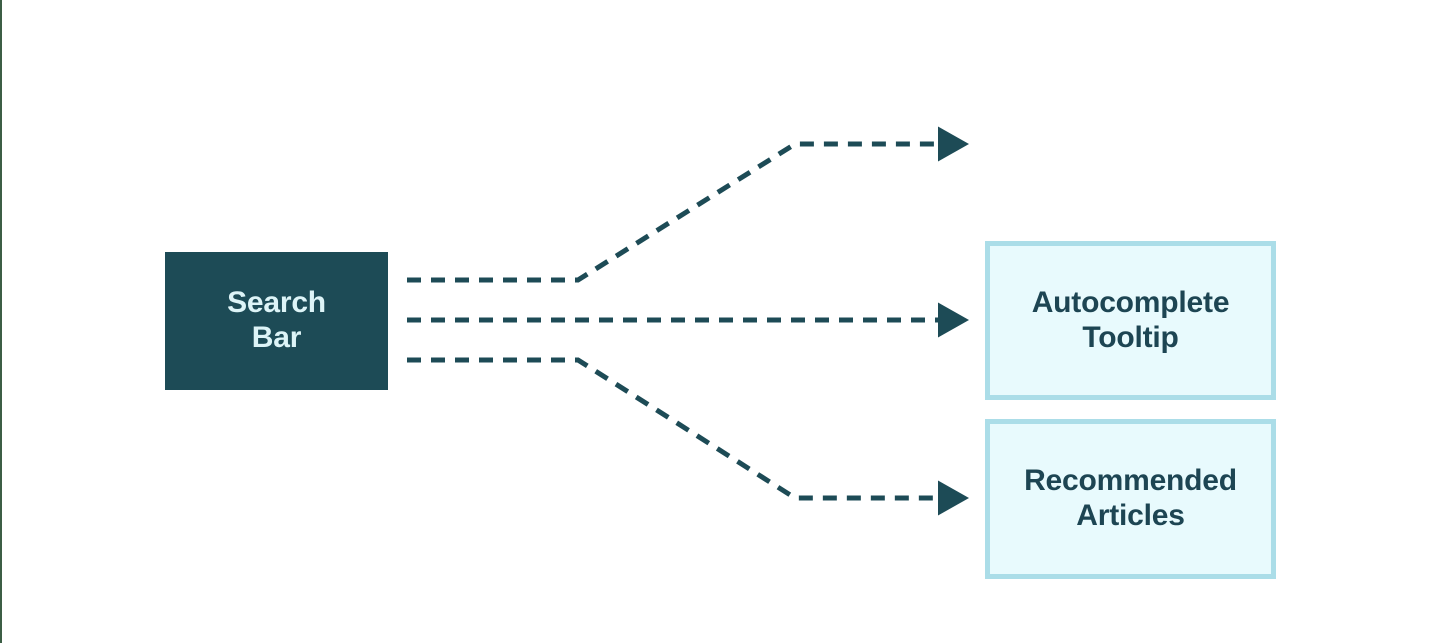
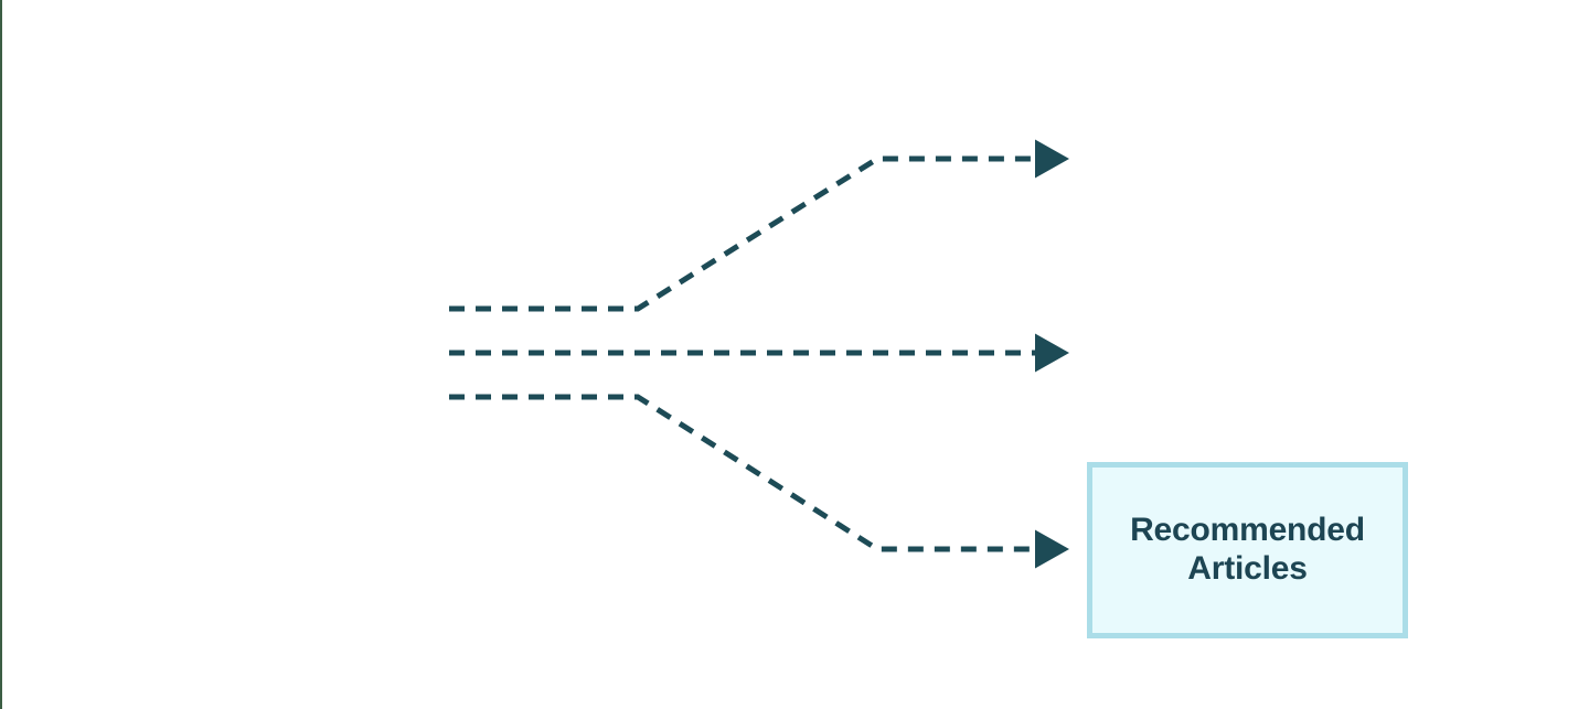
- Search
- Bar
- Autocomplete
- Tooltip
  Recommended
  Articles
